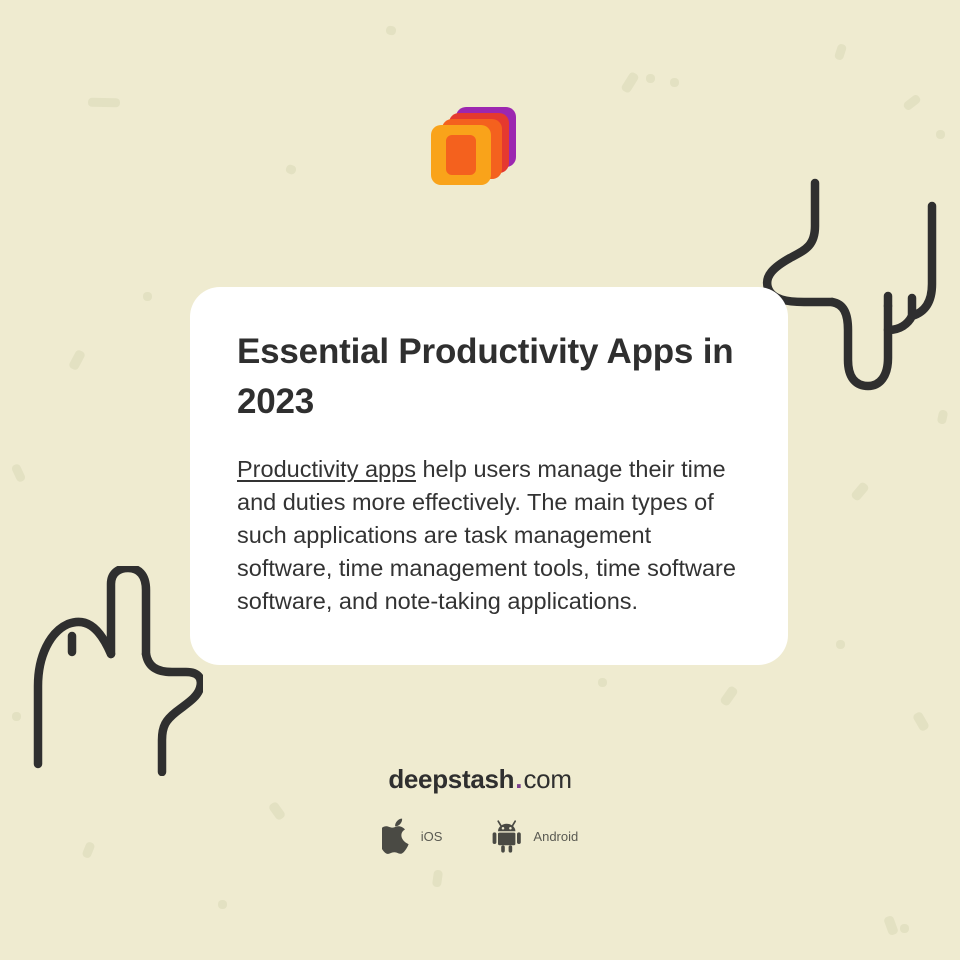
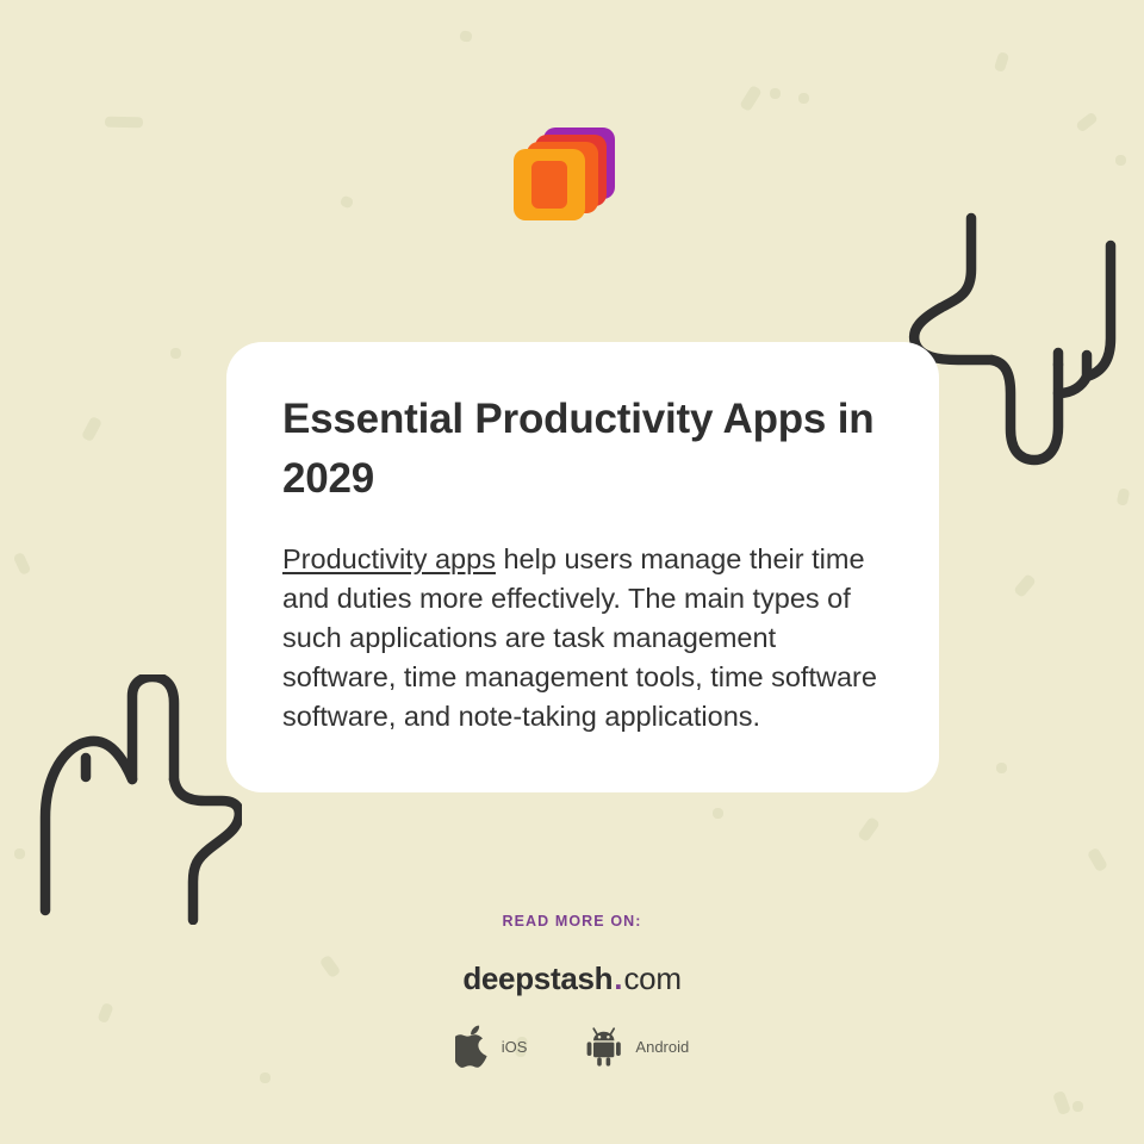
- Essential Productivity Apps in 2023
+ Essential Productivity Apps in 2029
  Productivity apps help users manage their time and duties more effectively. The main types of such applications are task management software, time management tools, time software software, and note-taking applications.
+ READ MORE ON:
  deepstash.com
  iOS
  Android
